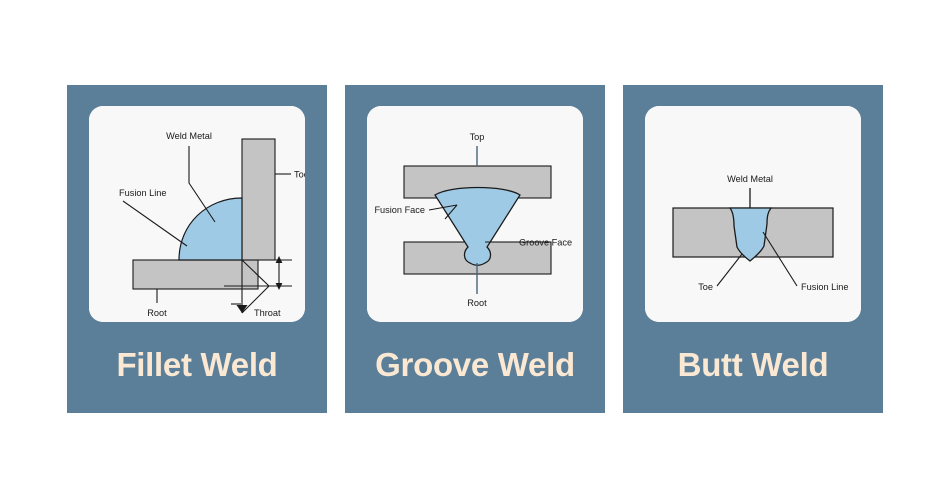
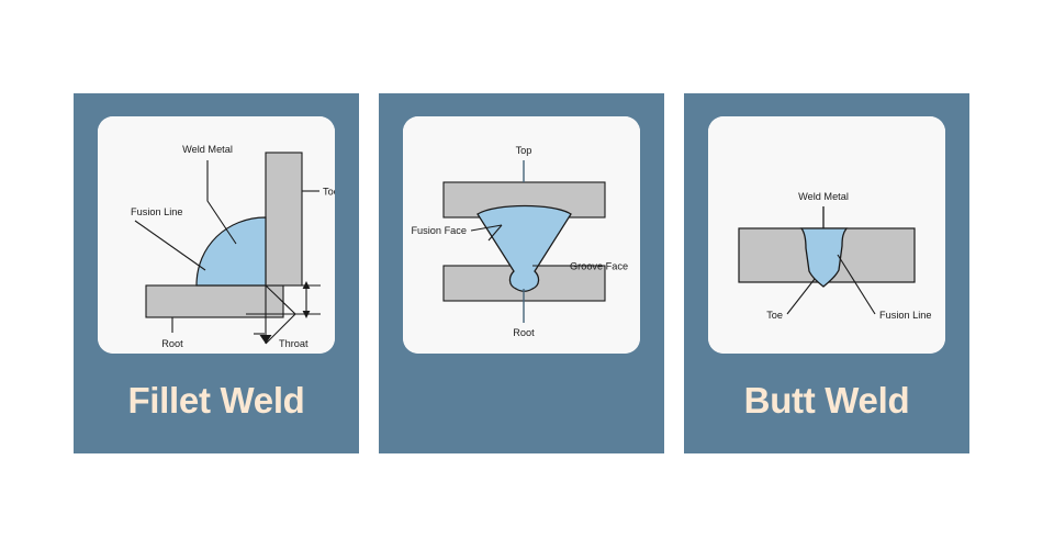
  Weld Metal
  Fusion Line
  Root
  Throat
  Fillet Weld
  Top
  Fusion Face
  Groove Face
  Root
- Groove Weld
  Weld Metal
  Toe
  Fusion Line
  Butt Weld
